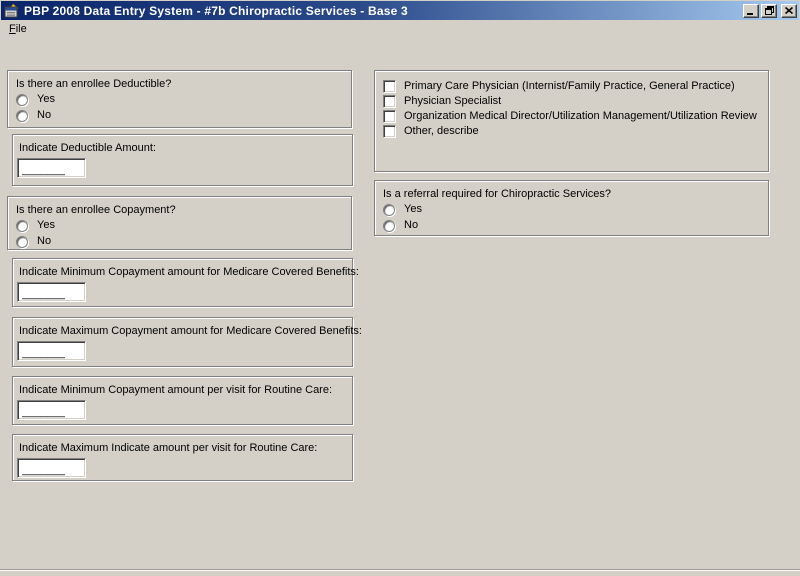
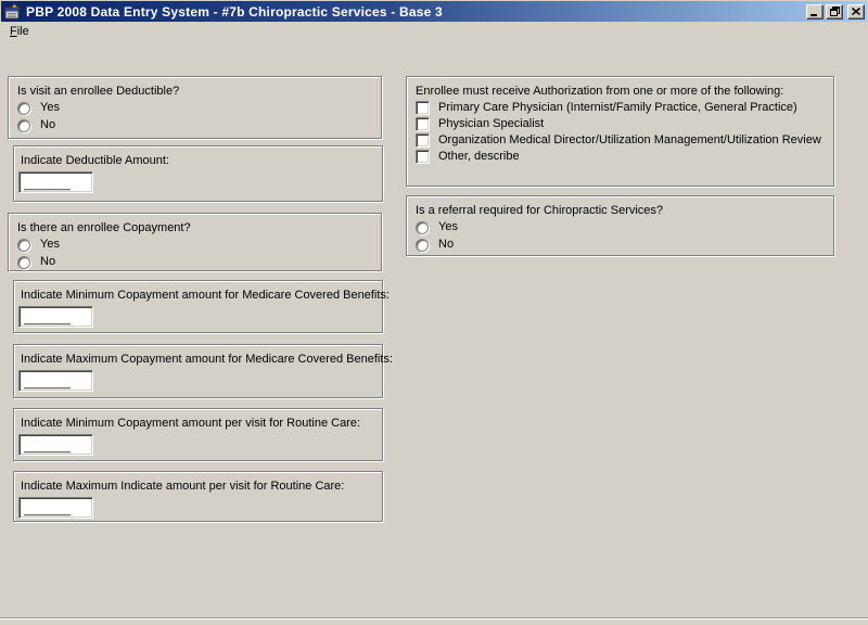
  PBP 2008 Data Entry System - #7b Chiropractic Services - Base 3
  File
- Is there an enrollee Deductible?
+ Is visit an enrollee Deductible?
  Yes
  No
  Indicate Deductible Amount:
  _______
  Is there an enrollee Copayment?
  Yes
  No
  Indicate Minimum Copayment amount for Medicare Covered Benefits:
  _______
  Indicate Maximum Copayment amount for Medicare Covered Benefits:
  _______
  Indicate Minimum Copayment amount per visit for Routine Care:
  _______
  Indicate Maximum Indicate amount per visit for Routine Care:
  _______
+ Enrollee must receive Authorization from one or more of the following:
  Primary Care Physician (Internist/Family Practice, General Practice)
  Physician Specialist
  Organization Medical Director/Utilization Management/Utilization Review
  Other, describe
  Is a referral required for Chiropractic Services?
  Yes
  No
